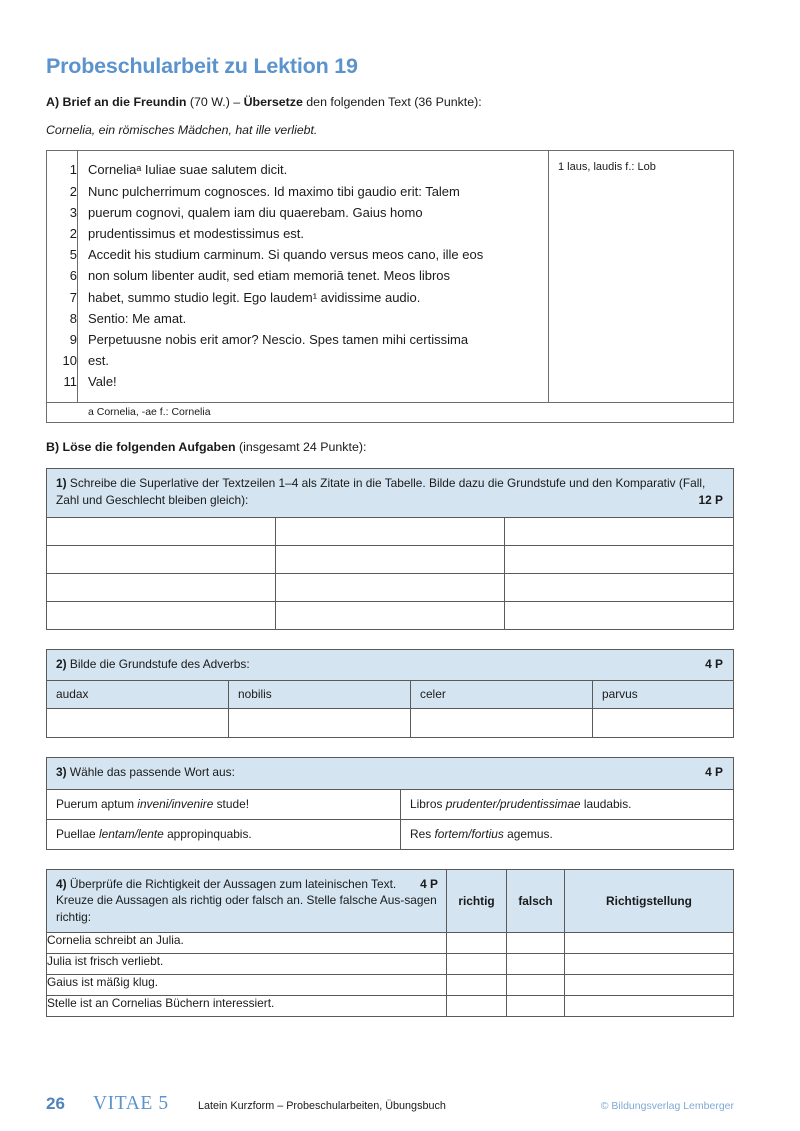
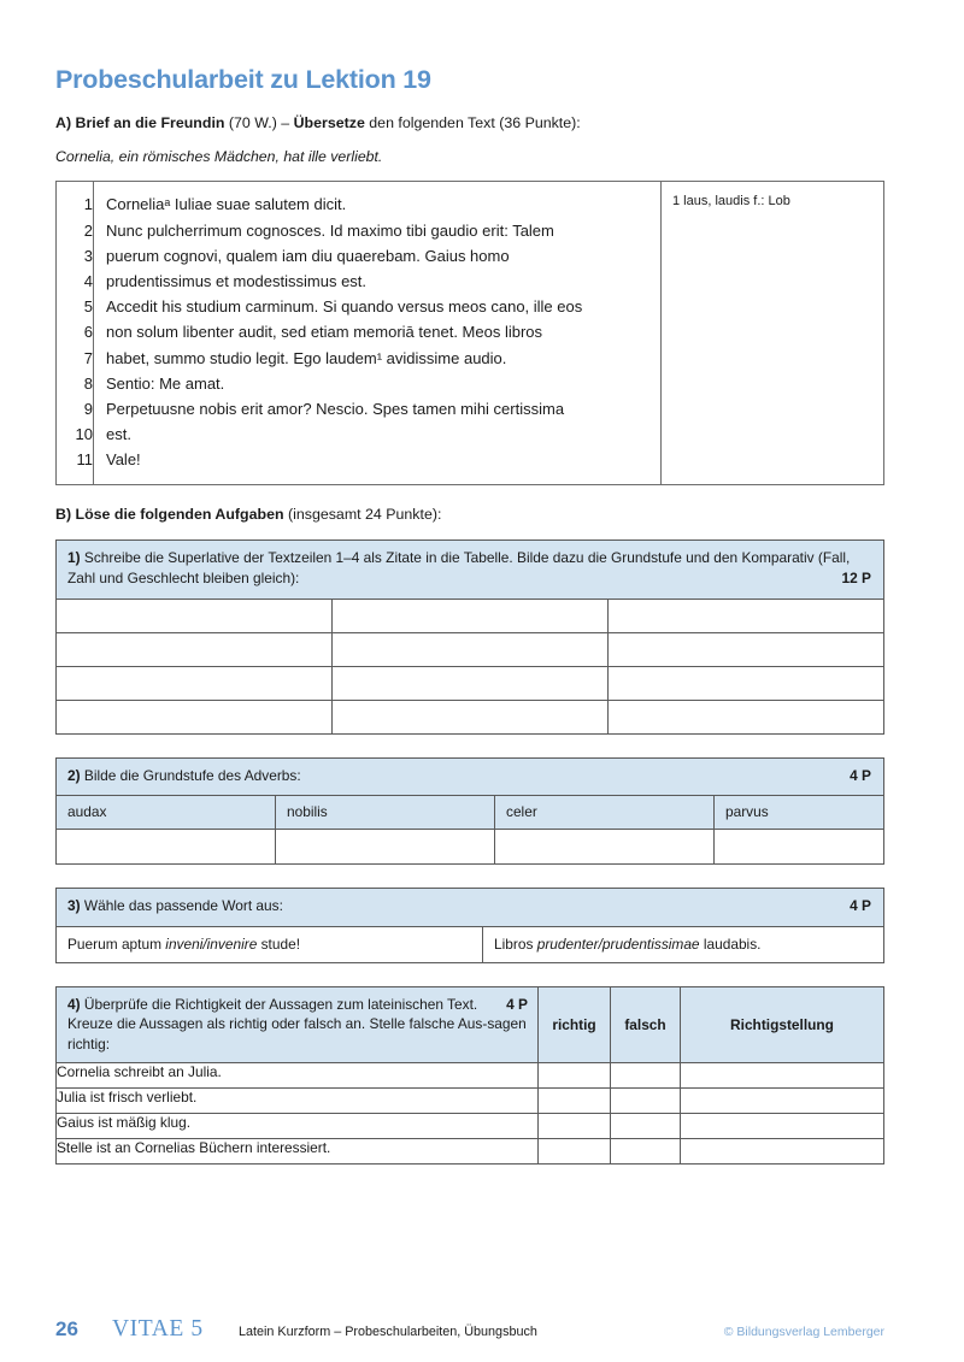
  Probeschularbeit zu Lektion 19
  A) Brief an die Freundin (70 W.) – Übersetze den folgenden Text (36 Punkte):
  Cornelia, ein römisches Mädchen, hat ille verliebt.
- 1 2 3 2 5 6 7 8 9 10 11	Corneliaᵃ Iuliae suae salutem dicit. Nunc pulcherrimum cognosces. Id maximo tibi gaudio erit: Talem puerum cognovi, qualem iam diu quaerebam. Gaius homo prudentissimus et modestissimus est. Accedit his studium carminum. Si quando versus meos cano, ille eos non solum libenter audit, sed etiam memoriā tenet. Meos libros habet, summo studio legit. Ego laudem¹ avidissime audio. Sentio: Me amat. Perpetuusne nobis erit amor? Nescio. Spes tamen mihi certissima est. Vale!	1 laus, laudis f.: Lob
+ 1 2 3 4 5 6 7 8 9 10 11	Corneliaᵃ Iuliae suae salutem dicit. Nunc pulcherrimum cognosces. Id maximo tibi gaudio erit: Talem puerum cognovi, qualem iam diu quaerebam. Gaius homo prudentissimus et modestissimus est. Accedit his studium carminum. Si quando versus meos cano, ille eos non solum libenter audit, sed etiam memoriā tenet. Meos libros habet, summo studio legit. Ego laudem¹ avidissime audio. Sentio: Me amat. Perpetuusne nobis erit amor? Nescio. Spes tamen mihi certissima est. Vale!	1 laus, laudis f.: Lob
- a Cornelia, -ae f.: Cornelia
  B) Löse die folgenden Aufgaben (insgesamt 24 Punkte):
  1) Schreibe die Superlative der Textzeilen 1–4 als Zitate in die Tabelle. Bilde dazu die Grundstufe und den Komparativ (Fall, Zahl und Geschlecht bleiben gleich): 12 P
  4 P 2) Bilde die Grundstufe des Adverbs:
  audax	nobilis	celer	parvus
  4 P 3) Wähle das passende Wort aus:
  Puerum aptum inveni/invenire stude!	Libros prudenter/prudentissimae laudabis.
- Puellae lentam/lente appropinquabis.	Res fortem/fortius agemus.
  4 P 4) Überprüfe die Richtigkeit der Aussagen zum lateinischen Text. Kreuze die Aussagen als richtig oder falsch an. Stelle falsche Aus-sagen richtig:	richtig	falsch	Richtigstellung
  Cornelia schreibt an Julia.
  Julia ist frisch verliebt.
  Gaius ist mäßig klug.
  Stelle ist an Cornelias Büchern interessiert.
  26
  VITAE 5
  Latein Kurzform – Probeschularbeiten, Übungsbuch
  © Bildungsverlag Lemberger
